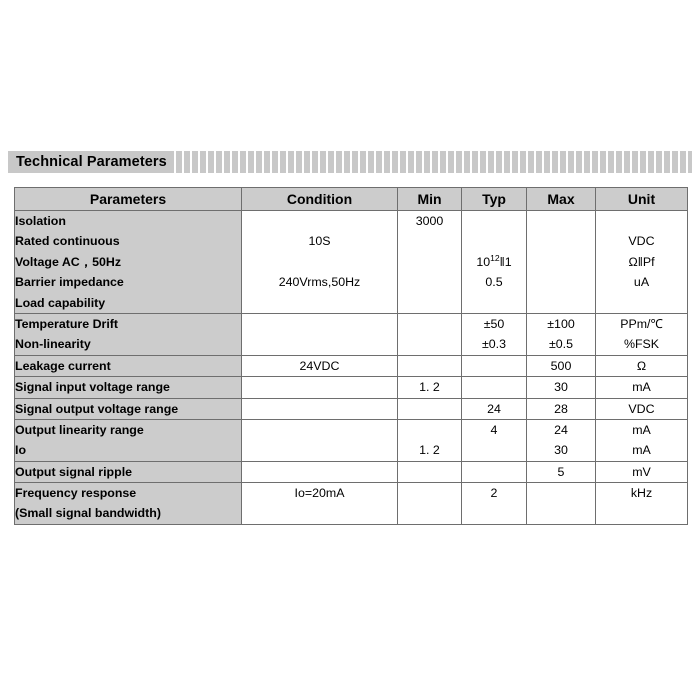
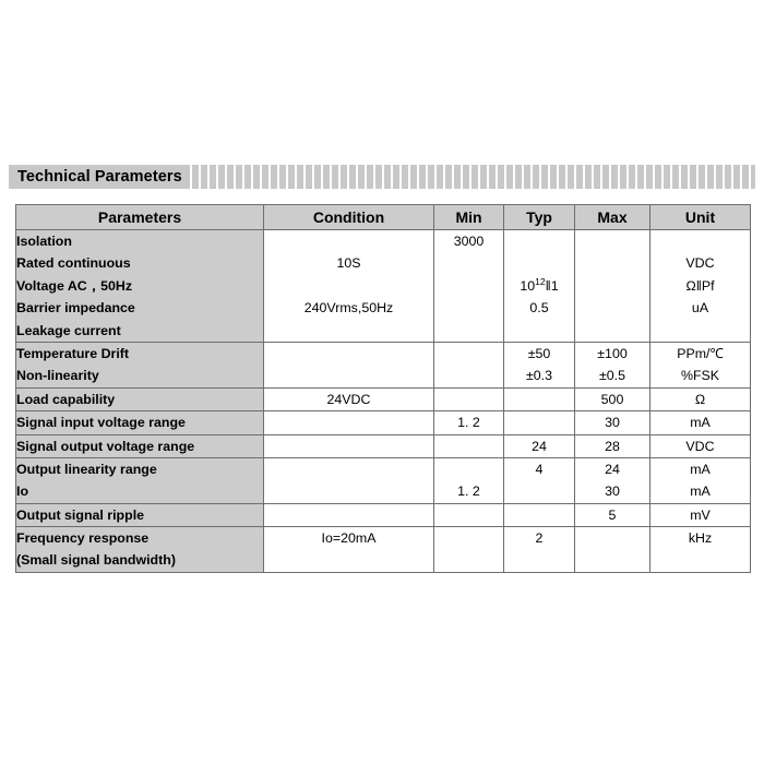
  Technical Parameters
  Parameters	Condition	Min	Typ	Max	Unit
- IsolationRated continuousVoltage AC，50HzBarrier impedanceLoad capability	10S 240Vrms,50Hz	3000	1012‖10.5		VDCΩ‖PfuA
+ IsolationRated continuousVoltage AC，50HzBarrier impedanceLeakage current	10S 240Vrms,50Hz	3000	1012‖10.5		VDCΩ‖PfuA
  Temperature DriftNon-linearity			±50±0.3	±100±0.5	PPm/℃%FSK
- Leakage current	24VDC			500	Ω
+ Load capability	24VDC			500	Ω
  Signal input voltage range		1. 2		30	mA
  Signal output voltage range			24	28	VDC
  Output linearity rangeIo		1. 2	4	2430	mAmA
  Output signal ripple				5	mV
  Frequency response(Small signal bandwidth)	Io=20mA		2		kHz
